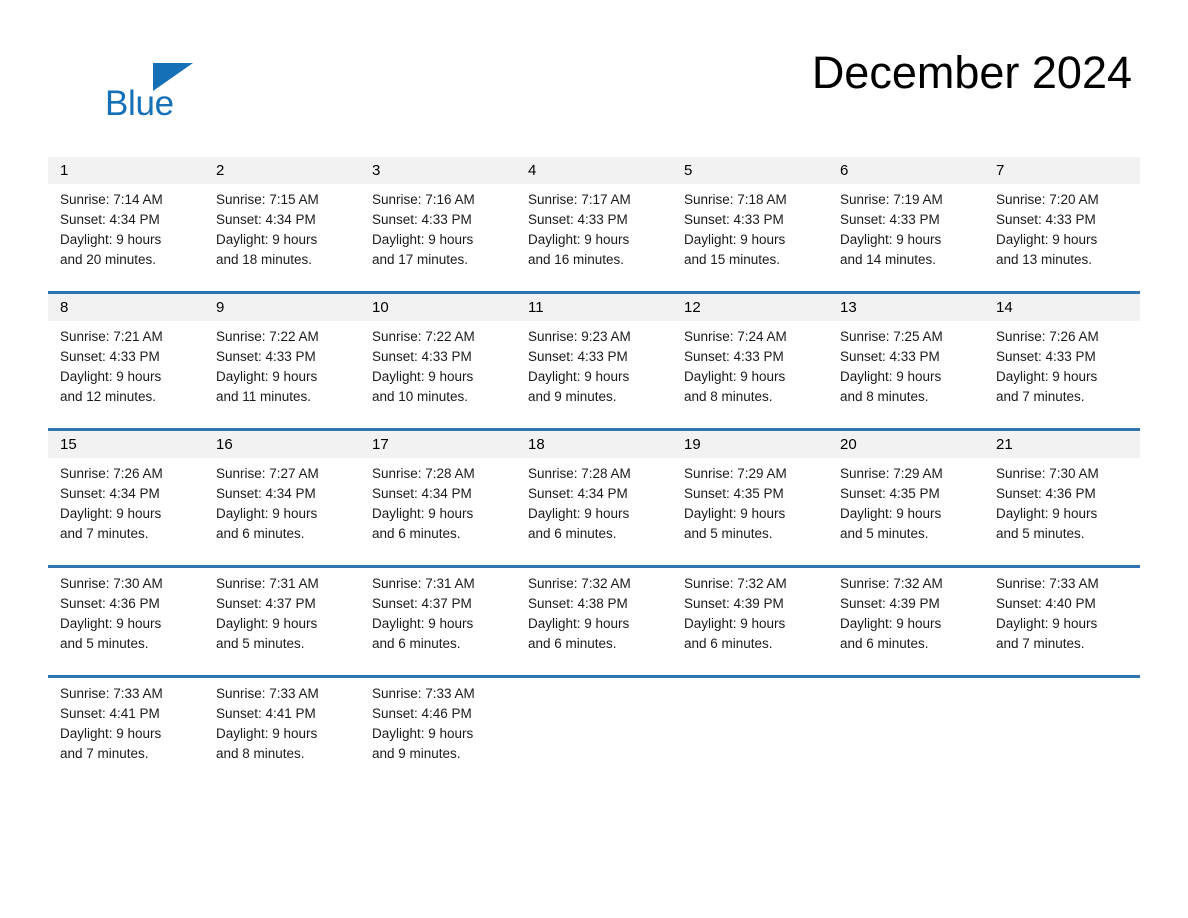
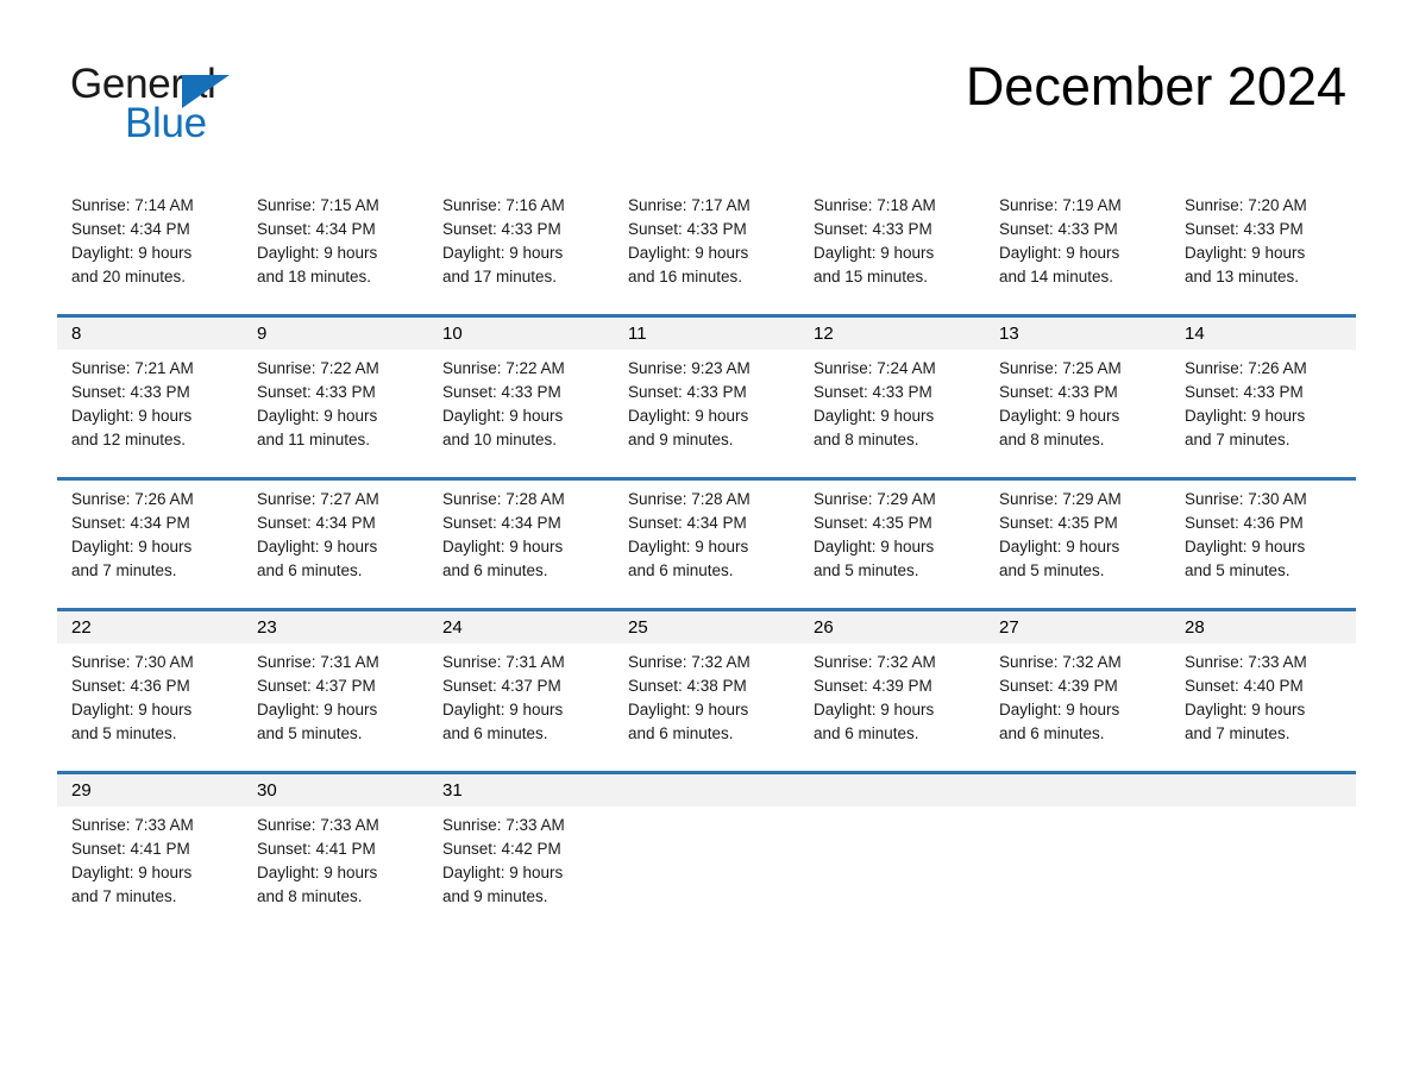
+ General
  Blue
  December 2024
- 1
- 2
- 3
- 4
- 5
- 6
- 7
  Sunrise: 7:14 AM
  Sunset: 4:34 PM
  Daylight: 9 hours
  and 20 minutes.
  Sunrise: 7:15 AM
  Sunset: 4:34 PM
  Daylight: 9 hours
  and 18 minutes.
  Sunrise: 7:16 AM
  Sunset: 4:33 PM
  Daylight: 9 hours
  and 17 minutes.
  Sunrise: 7:17 AM
  Sunset: 4:33 PM
  Daylight: 9 hours
  and 16 minutes.
  Sunrise: 7:18 AM
  Sunset: 4:33 PM
  Daylight: 9 hours
  and 15 minutes.
  Sunrise: 7:19 AM
  Sunset: 4:33 PM
  Daylight: 9 hours
  and 14 minutes.
  Sunrise: 7:20 AM
  Sunset: 4:33 PM
  Daylight: 9 hours
  and 13 minutes.
  8
  9
  10
  11
  12
  13
  14
  Sunrise: 7:21 AM
  Sunset: 4:33 PM
  Daylight: 9 hours
  and 12 minutes.
  Sunrise: 7:22 AM
  Sunset: 4:33 PM
  Daylight: 9 hours
  and 11 minutes.
  Sunrise: 7:22 AM
  Sunset: 4:33 PM
  Daylight: 9 hours
  and 10 minutes.
  Sunrise: 9:23 AM
  Sunset: 4:33 PM
  Daylight: 9 hours
  and 9 minutes.
  Sunrise: 7:24 AM
  Sunset: 4:33 PM
  Daylight: 9 hours
  and 8 minutes.
  Sunrise: 7:25 AM
  Sunset: 4:33 PM
  Daylight: 9 hours
  and 8 minutes.
  Sunrise: 7:26 AM
  Sunset: 4:33 PM
  Daylight: 9 hours
  and 7 minutes.
- 15
- 16
- 17
- 18
- 19
- 20
- 21
  Sunrise: 7:26 AM
  Sunset: 4:34 PM
  Daylight: 9 hours
  and 7 minutes.
  Sunrise: 7:27 AM
  Sunset: 4:34 PM
  Daylight: 9 hours
  and 6 minutes.
  Sunrise: 7:28 AM
  Sunset: 4:34 PM
  Daylight: 9 hours
  and 6 minutes.
  Sunrise: 7:28 AM
  Sunset: 4:34 PM
  Daylight: 9 hours
  and 6 minutes.
  Sunrise: 7:29 AM
  Sunset: 4:35 PM
  Daylight: 9 hours
  and 5 minutes.
  Sunrise: 7:29 AM
  Sunset: 4:35 PM
  Daylight: 9 hours
  and 5 minutes.
  Sunrise: 7:30 AM
  Sunset: 4:36 PM
  Daylight: 9 hours
  and 5 minutes.
+ 22
+ 23
+ 24
+ 25
+ 26
+ 27
+ 28
  Sunrise: 7:30 AM
  Sunset: 4:36 PM
  Daylight: 9 hours
  and 5 minutes.
  Sunrise: 7:31 AM
  Sunset: 4:37 PM
  Daylight: 9 hours
  and 5 minutes.
  Sunrise: 7:31 AM
  Sunset: 4:37 PM
  Daylight: 9 hours
  and 6 minutes.
  Sunrise: 7:32 AM
  Sunset: 4:38 PM
  Daylight: 9 hours
  and 6 minutes.
  Sunrise: 7:32 AM
  Sunset: 4:39 PM
  Daylight: 9 hours
  and 6 minutes.
  Sunrise: 7:32 AM
  Sunset: 4:39 PM
  Daylight: 9 hours
  and 6 minutes.
  Sunrise: 7:33 AM
  Sunset: 4:40 PM
  Daylight: 9 hours
  and 7 minutes.
+ 29
+ 30
+ 31
  Sunrise: 7:33 AM
  Sunset: 4:41 PM
  Daylight: 9 hours
  and 7 minutes.
  Sunrise: 7:33 AM
  Sunset: 4:41 PM
  Daylight: 9 hours
  and 8 minutes.
  Sunrise: 7:33 AM
- Sunset: 4:46 PM
+ Sunset: 4:42 PM
  Daylight: 9 hours
  and 9 minutes.
